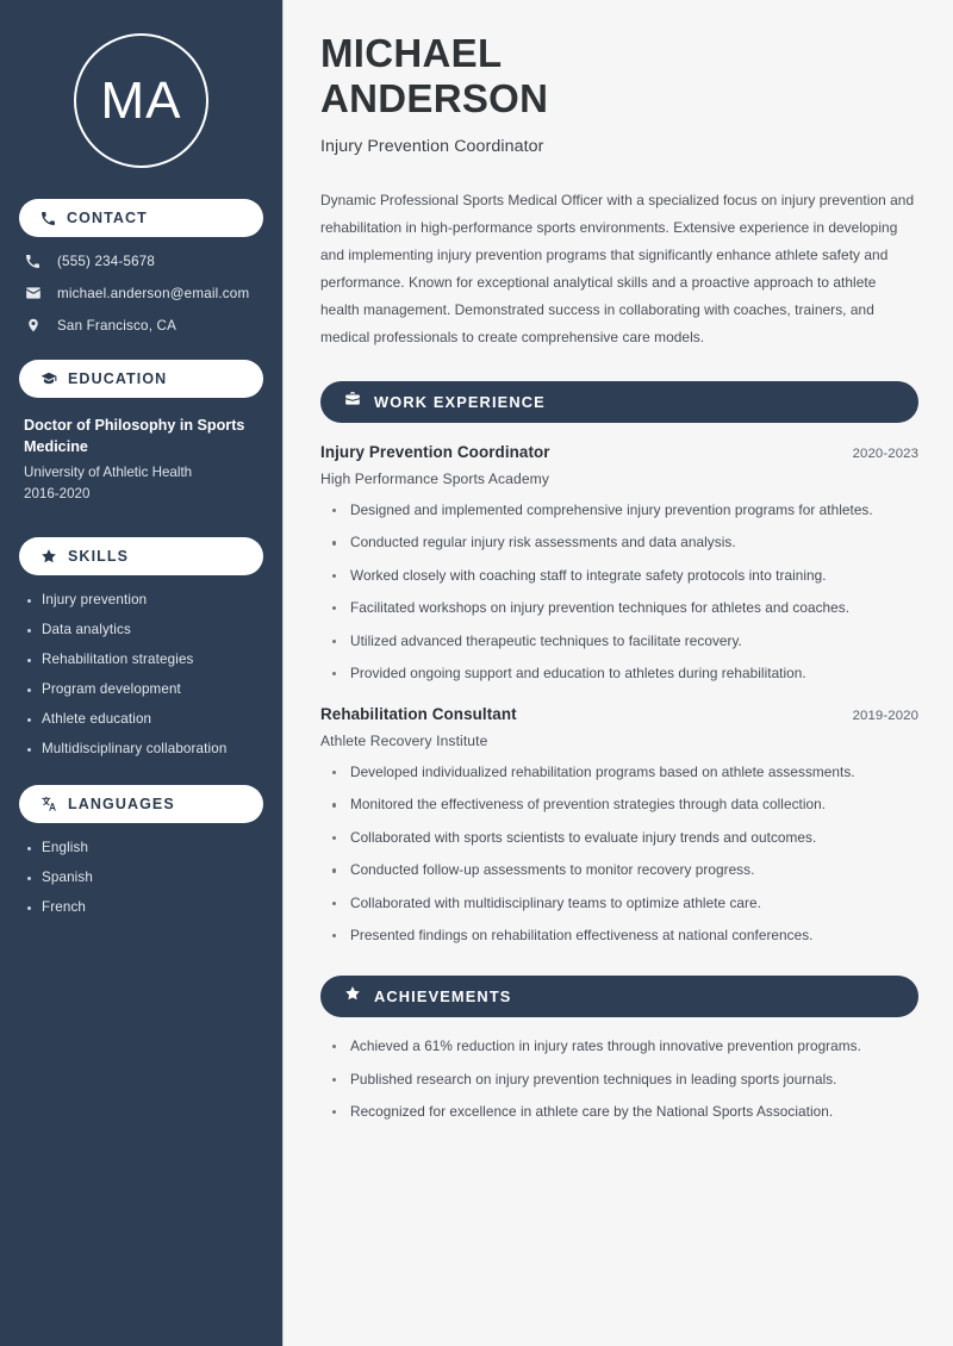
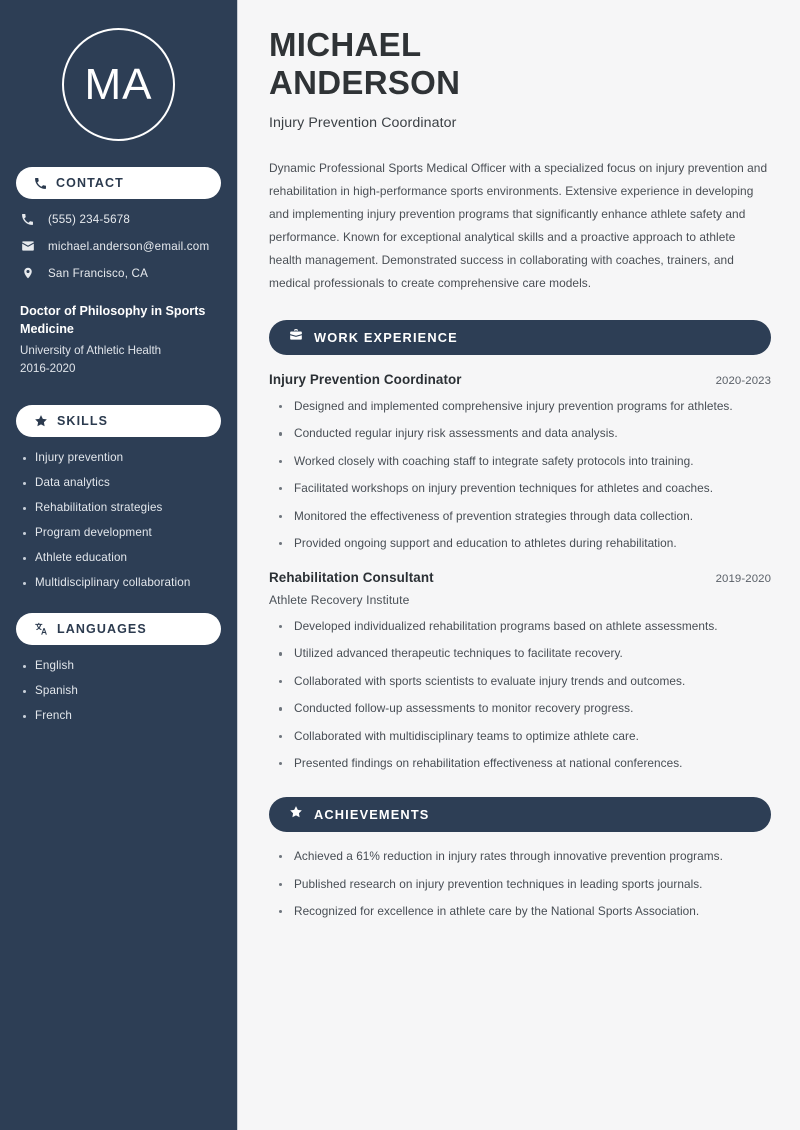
  MA
  CONTACT
  (555) 234-5678
  michael.anderson@email.com
  San Francisco, CA
- EDUCATION
  Doctor of Philosophy in Sports Medicine
  University of Athletic Health
  2016-2020
  SKILLS
  Injury prevention
  Data analytics
  Rehabilitation strategies
  Program development
  Athlete education
  Multidisciplinary collaboration
  LANGUAGES
  English
  Spanish
  French
  MICHAEL
  ANDERSON
  Injury Prevention Coordinator
  Dynamic Professional Sports Medical Officer with a specialized focus on injury prevention and rehabilitation in high-performance sports environments. Extensive experience in developing and implementing injury prevention programs that significantly enhance athlete safety and performance. Known for exceptional analytical skills and a proactive approach to athlete health management. Demonstrated success in collaborating with coaches, trainers, and medical professionals to create comprehensive care models.
  WORK EXPERIENCE
  Injury Prevention Coordinator
  2020-2023
- High Performance Sports Academy
  Designed and implemented comprehensive injury prevention programs for athletes.
  Conducted regular injury risk assessments and data analysis.
  Worked closely with coaching staff to integrate safety protocols into training.
  Facilitated workshops on injury prevention techniques for athletes and coaches.
- Utilized advanced therapeutic techniques to facilitate recovery.
+ Monitored the effectiveness of prevention strategies through data collection.
  Provided ongoing support and education to athletes during rehabilitation.
  Rehabilitation Consultant
  2019-2020
  Athlete Recovery Institute
  Developed individualized rehabilitation programs based on athlete assessments.
- Monitored the effectiveness of prevention strategies through data collection.
+ Utilized advanced therapeutic techniques to facilitate recovery.
  Collaborated with sports scientists to evaluate injury trends and outcomes.
  Conducted follow-up assessments to monitor recovery progress.
  Collaborated with multidisciplinary teams to optimize athlete care.
  Presented findings on rehabilitation effectiveness at national conferences.
  ACHIEVEMENTS
  Achieved a 61% reduction in injury rates through innovative prevention programs.
  Published research on injury prevention techniques in leading sports journals.
  Recognized for excellence in athlete care by the National Sports Association.
